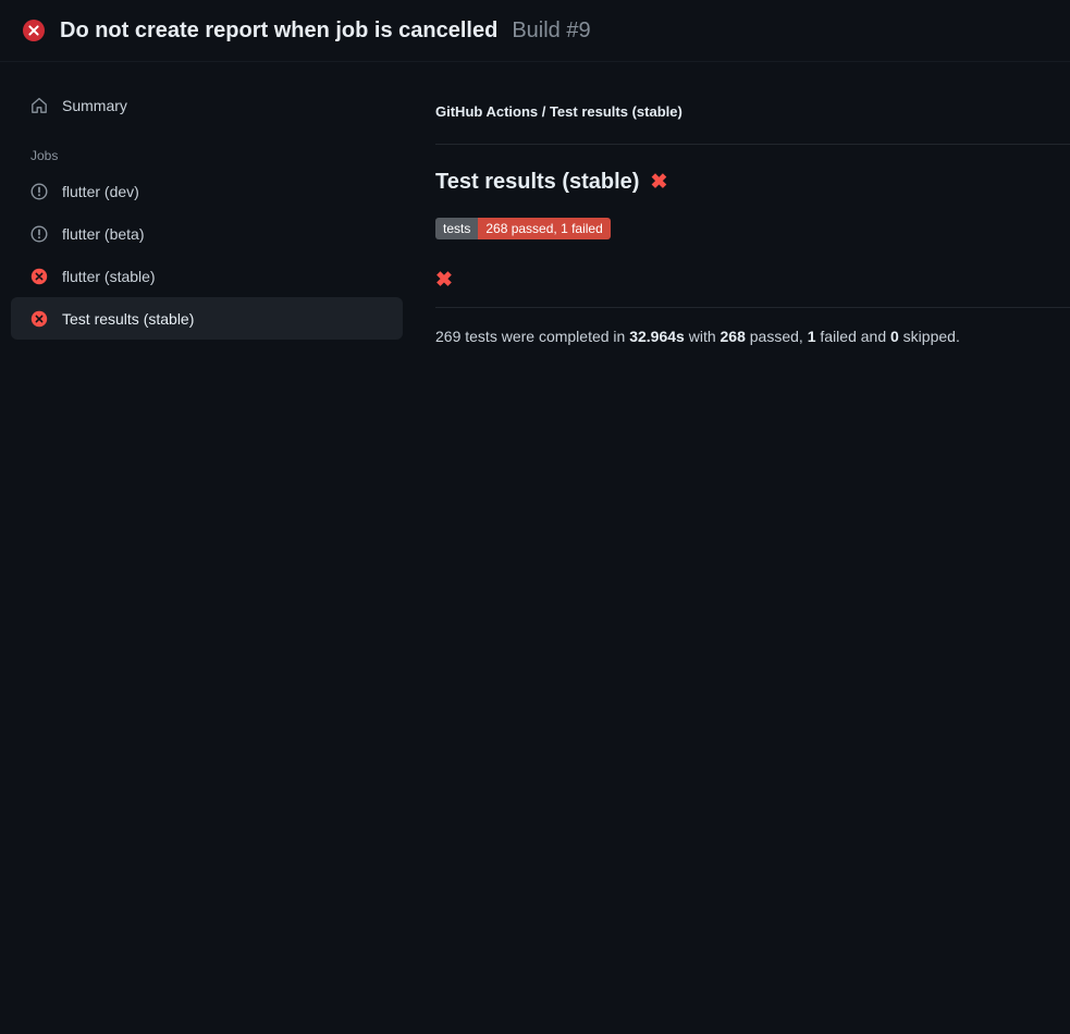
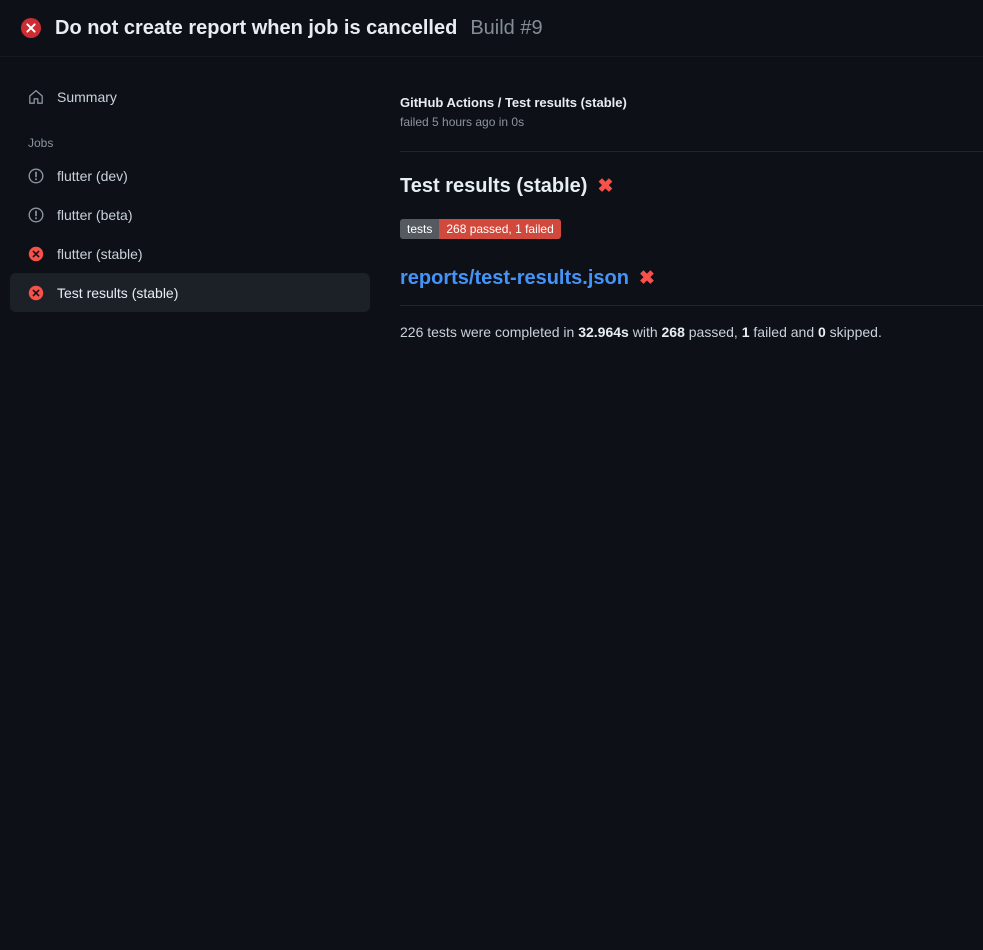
  Do not create report when job is cancelled
  Build #9
  Summary
  Jobs
  flutter (dev)
  flutter (beta)
  flutter (stable)
  Test results (stable)
  GitHub Actions / Test results (stable)
+ failed 5 hours ago in 0s
  Test results (stable)
  ✖
  tests
  268 passed, 1 failed
+ reports/test-results.json
  ✖
- 269 tests were completed in 32.964s with 268 passed, 1 failed and 0 skipped.
+ 226 tests were completed in 32.964s with 268 passed, 1 failed and 0 skipped.
